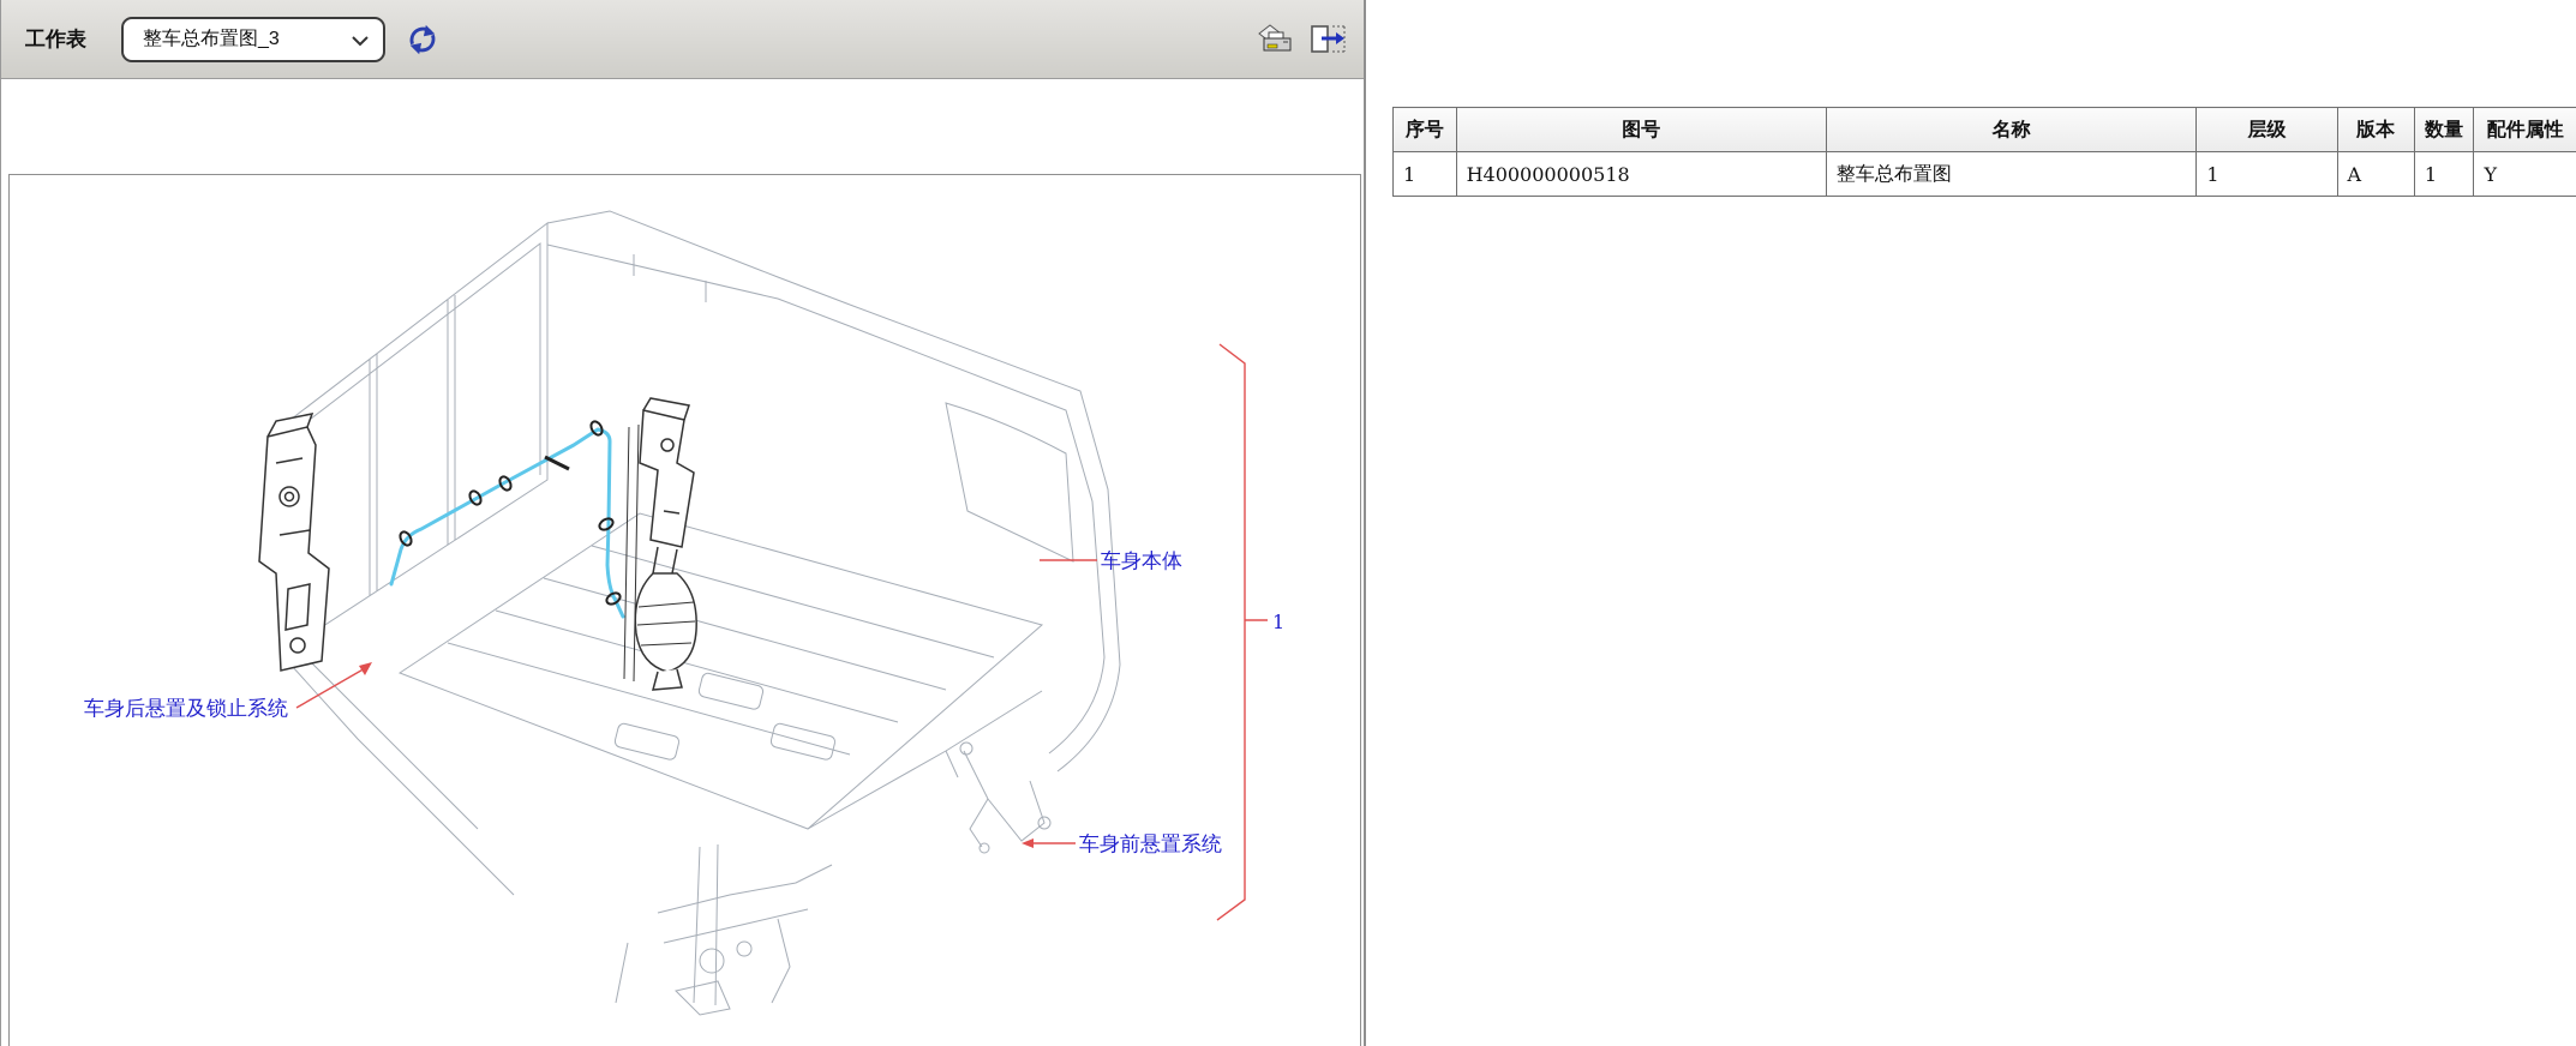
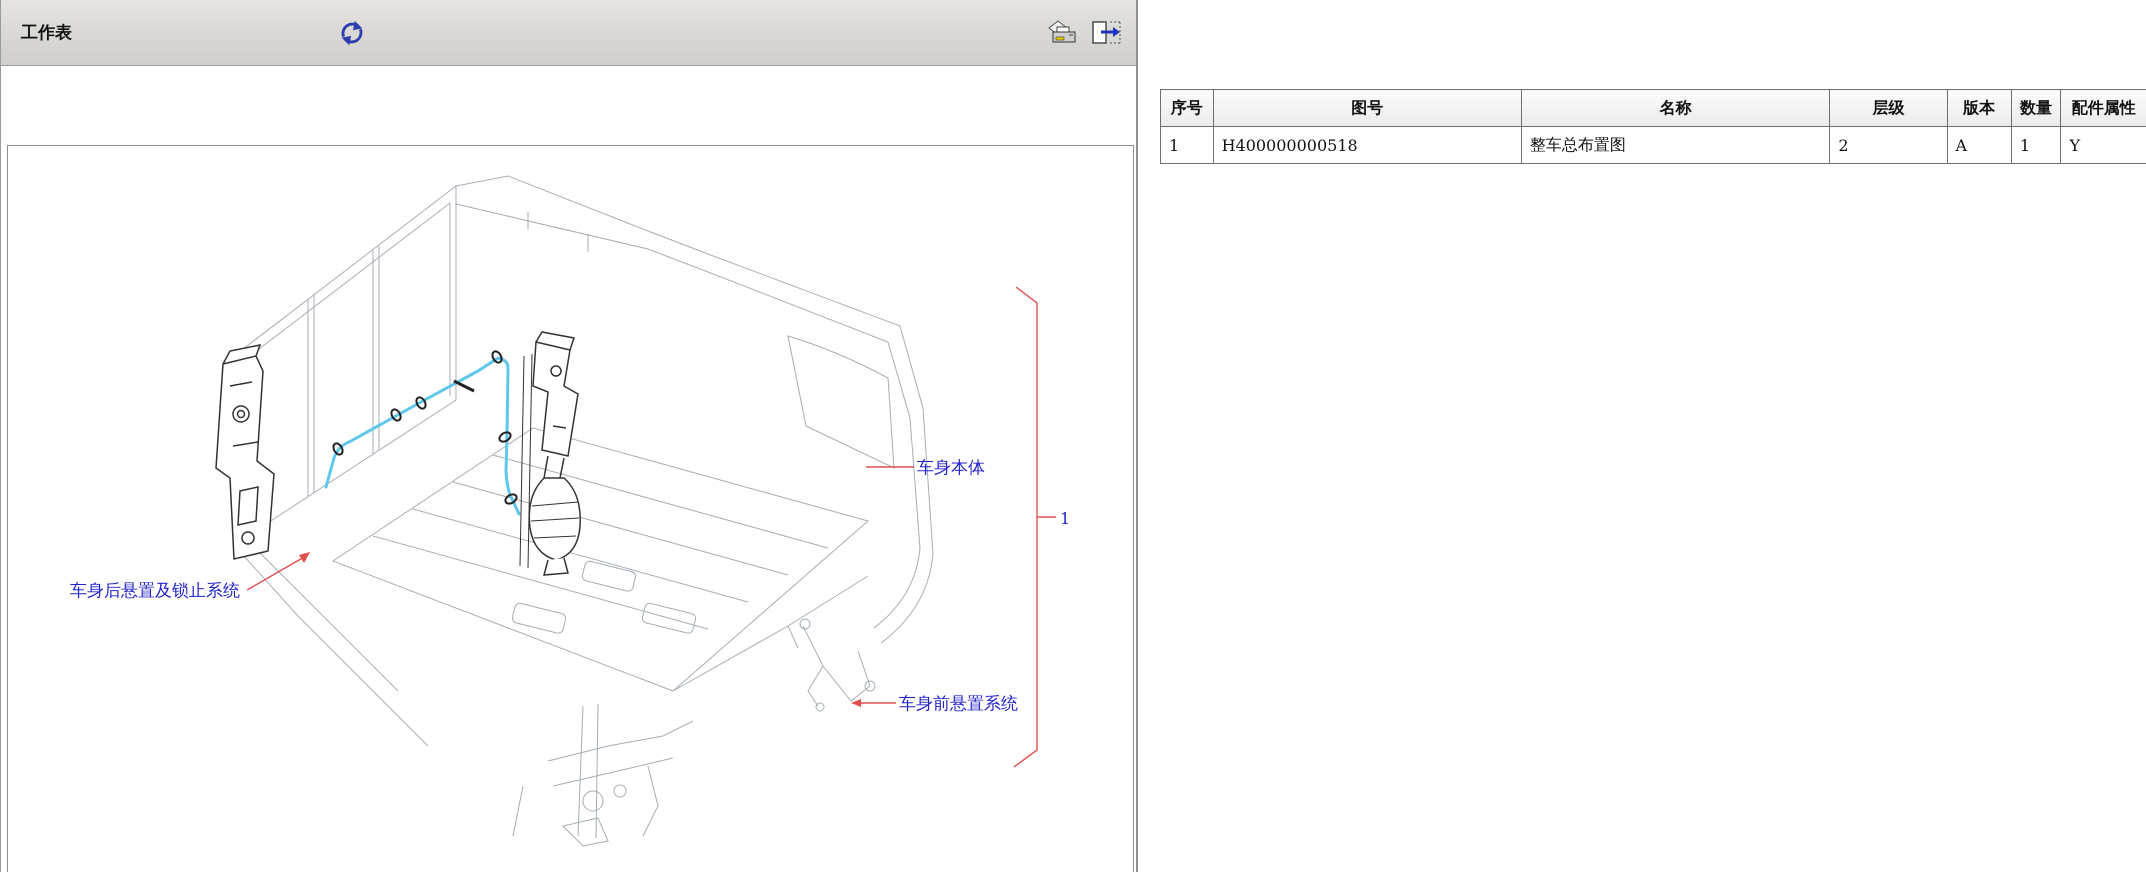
  工作表
- 整车总布置图_3
  车身本体
  车身后悬置及锁止系统
  车身前悬置系统
  1
  序号	图号	名称	层级	版本	数量	配件属性
- 1	H400000000518	整车总布置图	1	A	1	Y
+ 1	H400000000518	整车总布置图	2	A	1	Y
